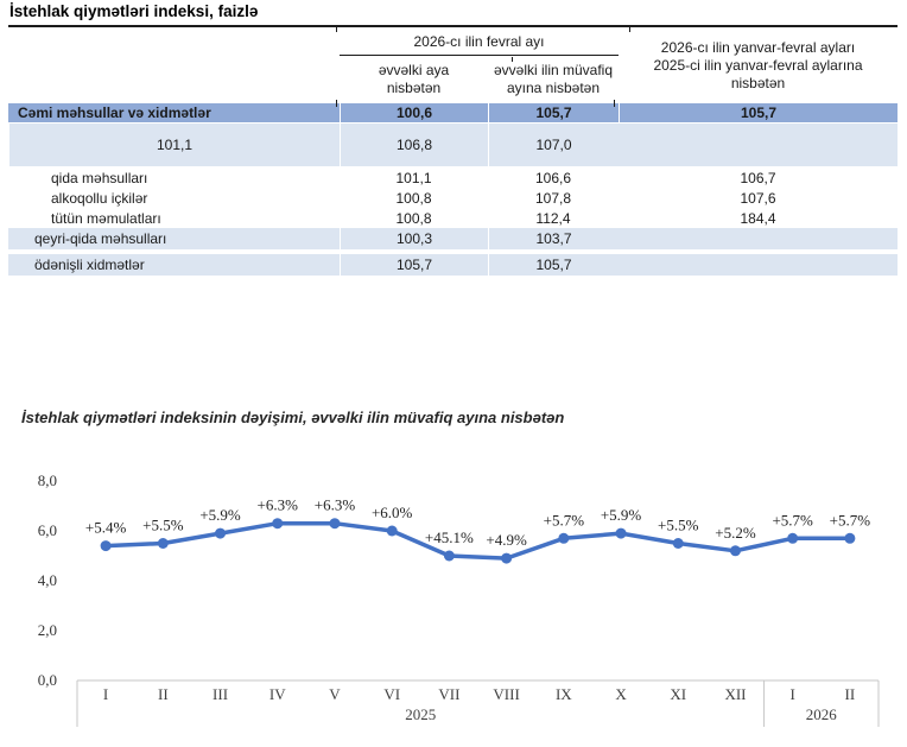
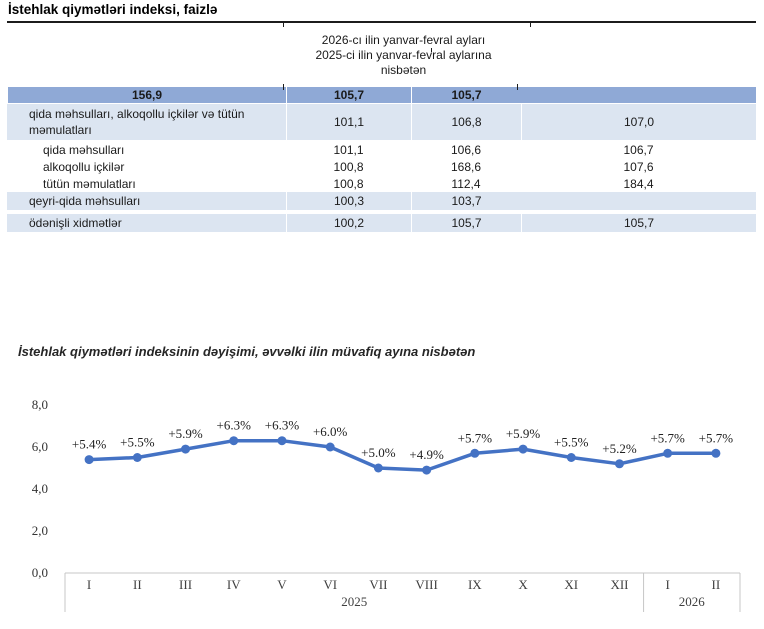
  İstehlak qiymətləri indeksi, faizlə
- 2026-cı ilin fevral ayı
- əvvəlki aya nisbətən
- əvvəlki ilin müvafiq ayına nisbətən
  2026-cı ilin yanvar-fevral ayları
  2025-ci ilin yanvar-fevral aylarına nisbətən
- Cəmi məhsullar və xidmətlər
- 100,6
+ 156,9
  105,7
  105,7
+ qida məhsulları, alkoqollu içkilər və tütün məmulatları
  101,1
  106,8
  107,0
  qida məhsulları
  101,1
  106,6
  106,7
  alkoqollu içkilər
  100,8
- 107,8
+ 168,6
  107,6
  tütün məmulatları
  100,8
  112,4
  184,4
  qeyri-qida məhsulları
  100,3
  103,7
  ödənişli xidmətlər
+ 100,2
  105,7
  105,7
  İstehlak qiymətləri indeksinin dəyişimi, əvvəlki ilin müvafiq ayına nisbətən
  0,0
  2,0
  4,0
  6,0
  8,0
  2025
  2026
  I
  II
  III
  IV
  V
  VI
  VII
  VIII
  IX
  X
  XI
  XII
  I
  II
  +5.4%
  +5.5%
  +5.9%
  +6.3%
  +6.3%
  +6.0%
- +45.1%
+ +5.0%
  +4.9%
  +5.7%
  +5.9%
  +5.5%
  +5.2%
  +5.7%
  +5.7%
